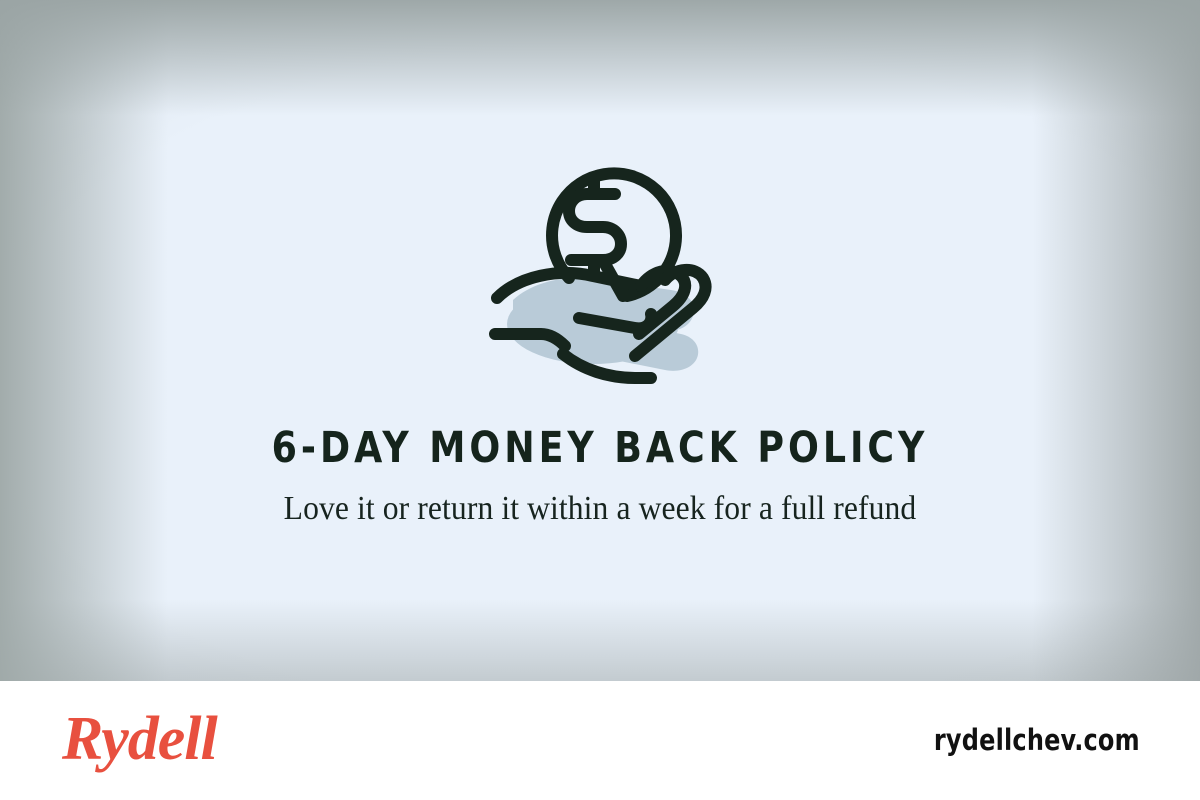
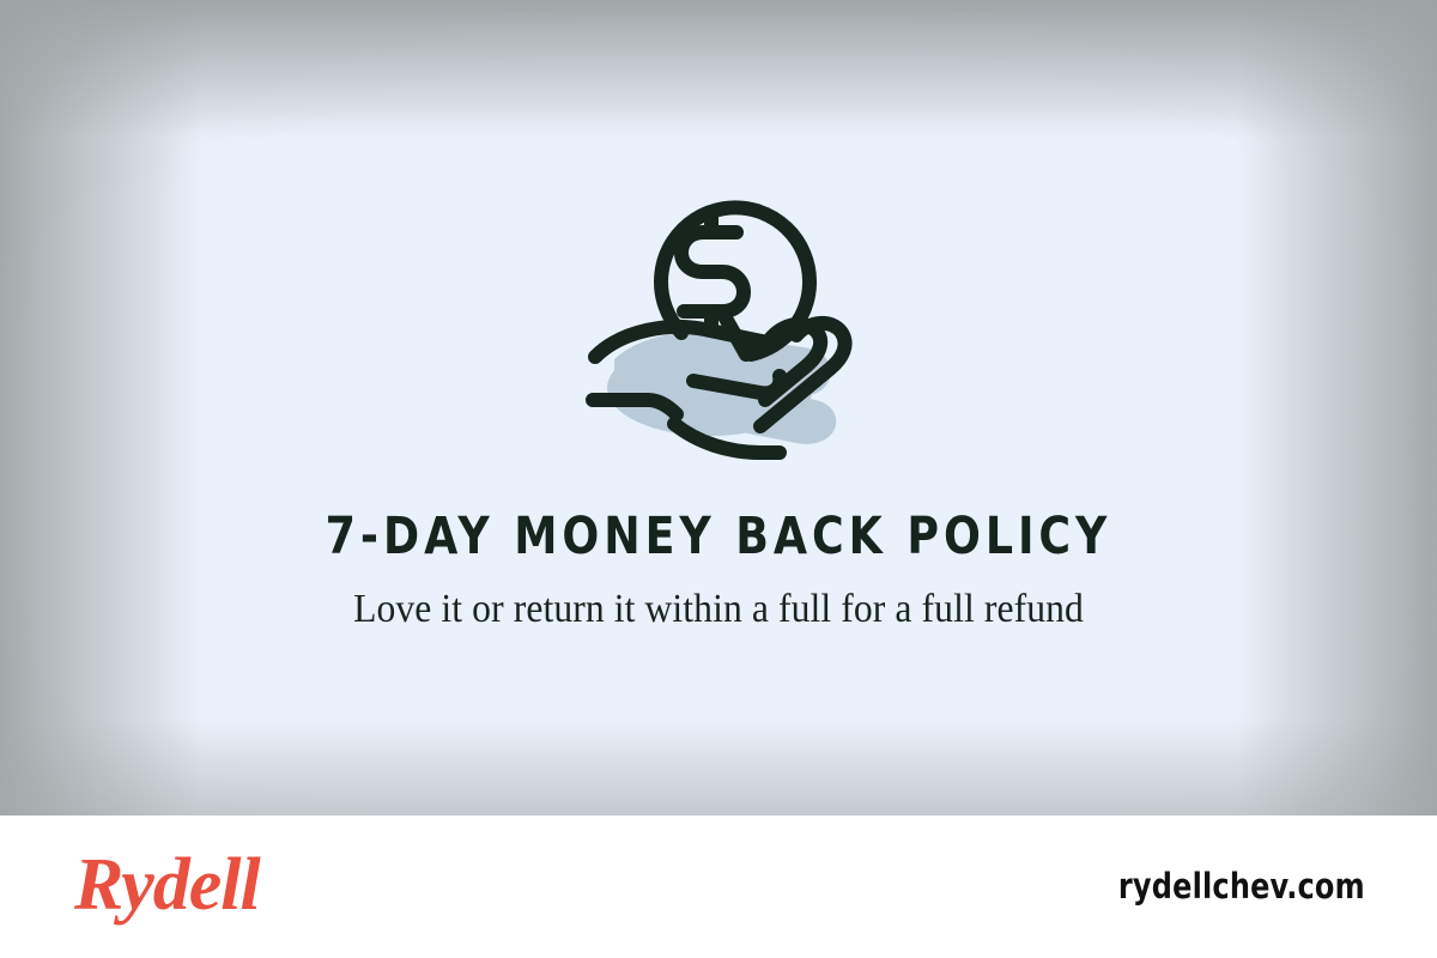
- 6-DAY MONEY BACK POLICY
+ 7-DAY MONEY BACK POLICY
- Love it or return it within a week for a full refund
+ Love it or return it within a full for a full refund
  Rydell
  rydellchev.com
